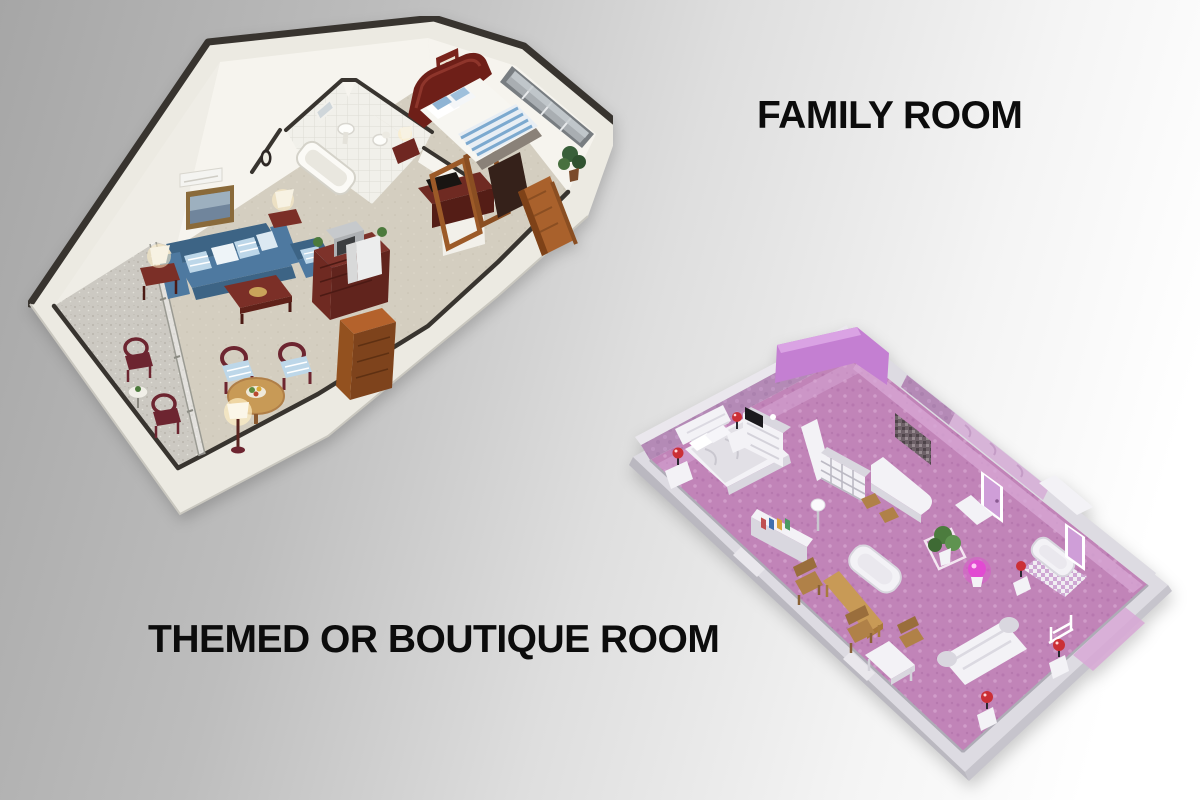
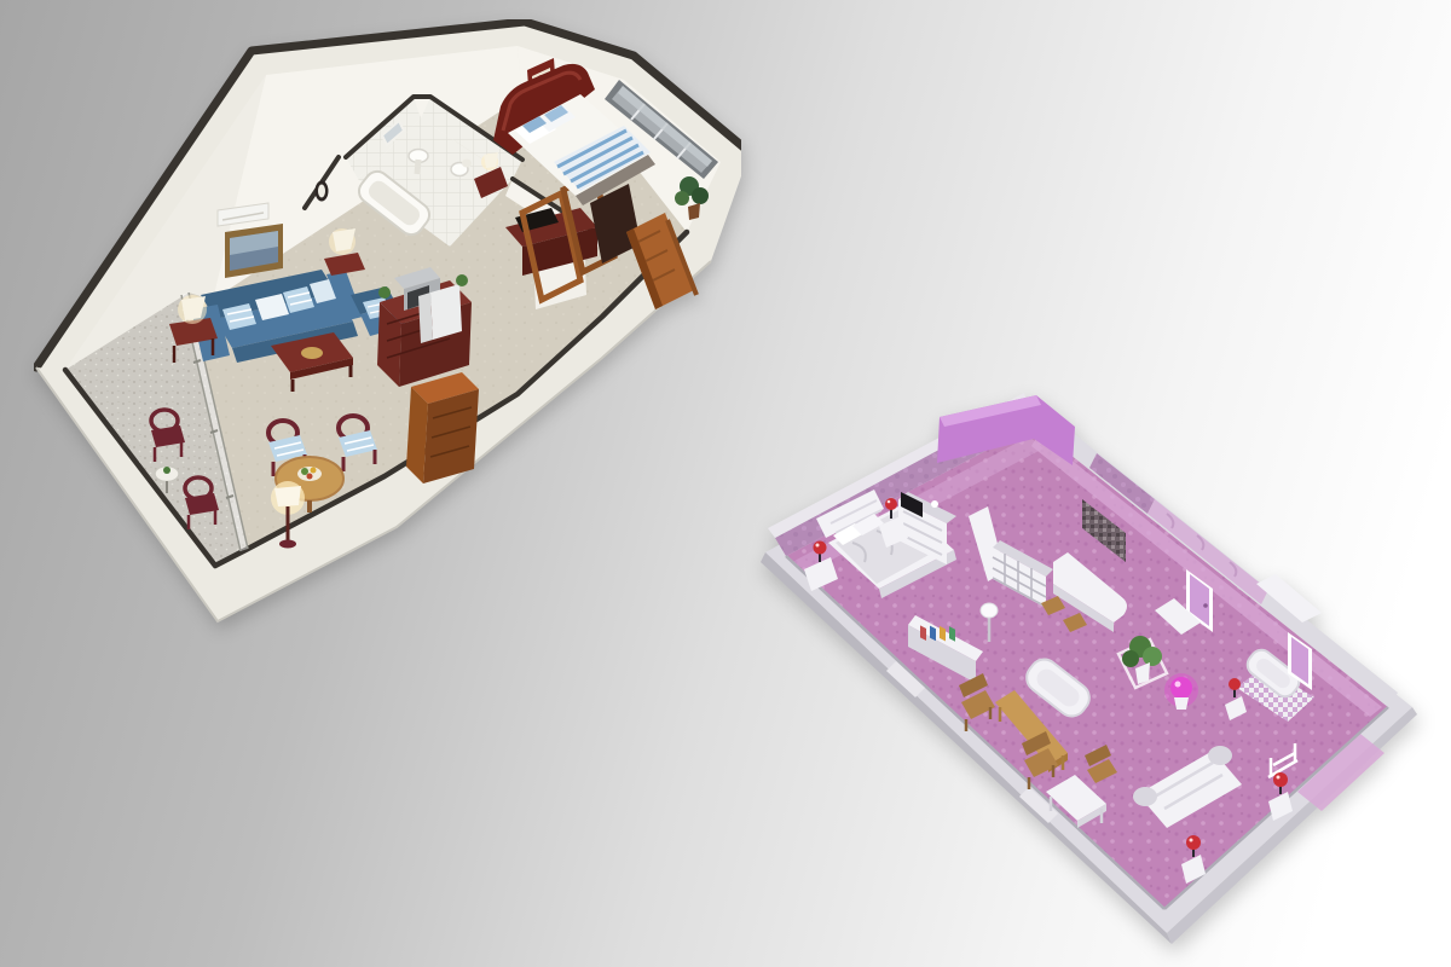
- FAMILY ROOM
- THEMED OR BOUTIQUE ROOM
